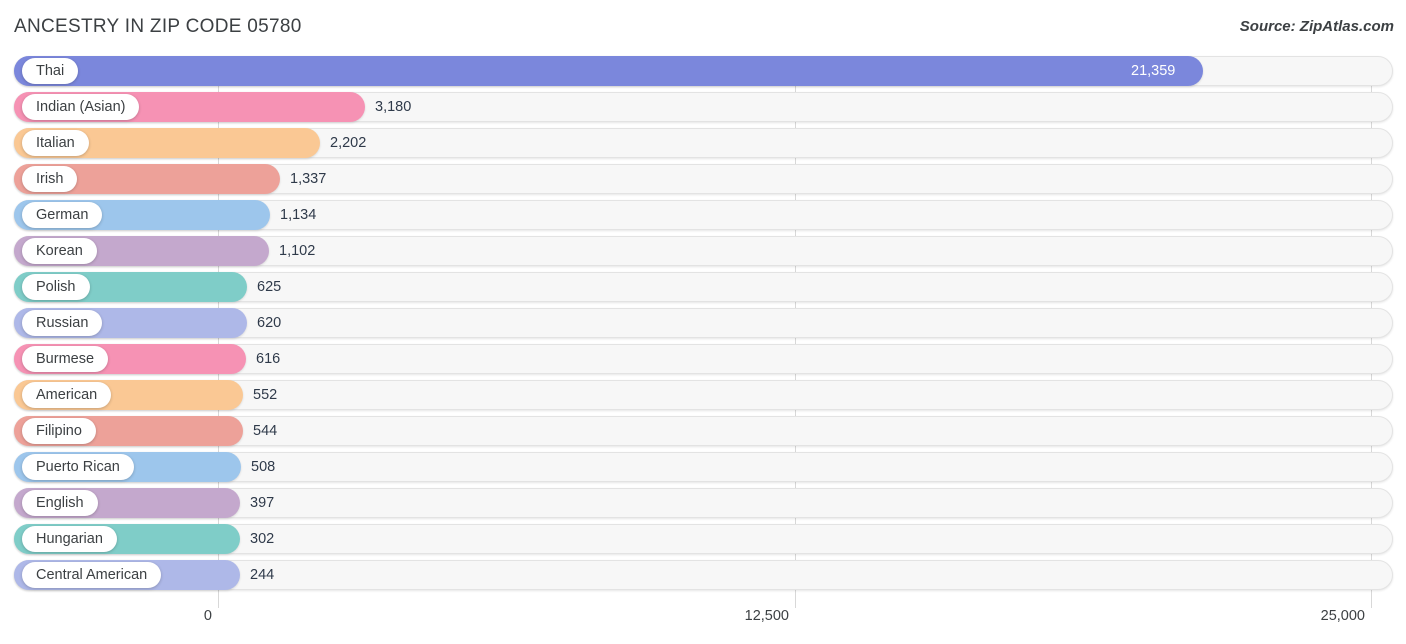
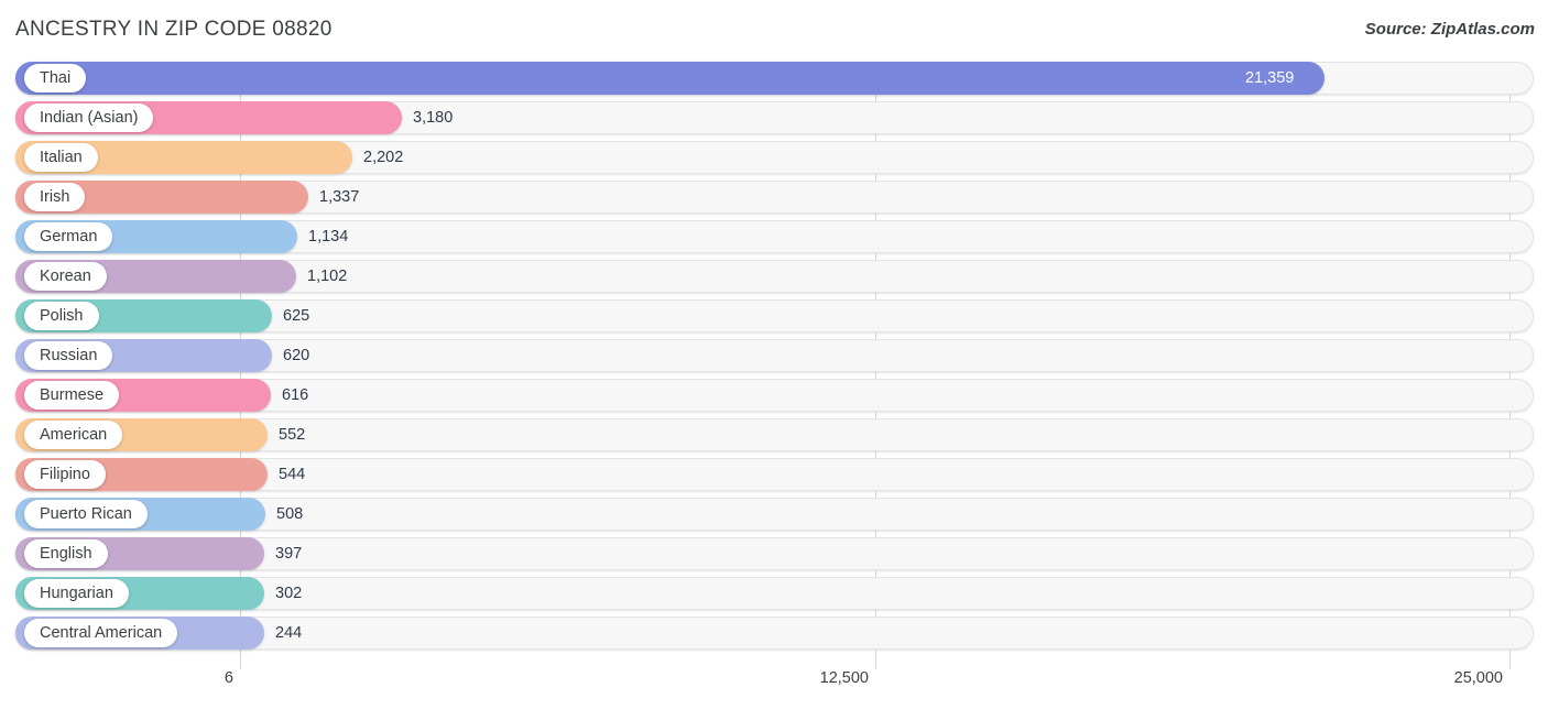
- ANCESTRY IN ZIP CODE 05780
+ ANCESTRY IN ZIP CODE 08820
  Source: ZipAtlas.com
  Thai
  21,359
  Indian (Asian)
  3,180
  Italian
  2,202
  Irish
  1,337
  German
  1,134
  Korean
  1,102
  Polish
  625
  Russian
  620
  Burmese
  616
  American
  552
  Filipino
  544
  Puerto Rican
  508
  English
  397
  Hungarian
  302
  Central American
  244
- 0
+ 6
  12,500
  25,000
